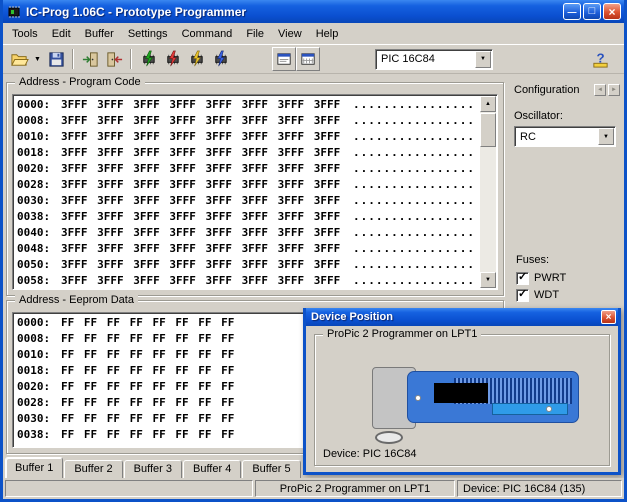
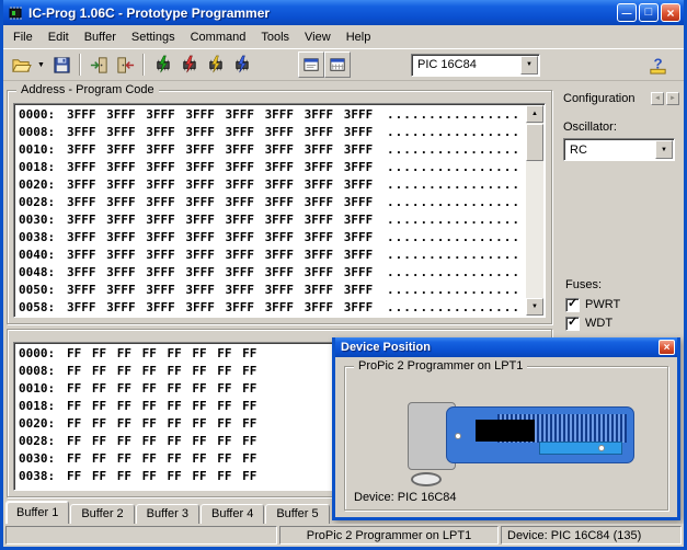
  IC-Prog 1.06C - Prototype Programmer
  —
  □
  ×
- Tools
+ File
  Edit
  Buffer
  Settings
  Command
- File
+ Tools
  View
  Help
  PIC 16C84
  ?
  Address - Program Code
  0000:
  3FFF 3FFF 3FFF 3FFF 3FFF 3FFF 3FFF 3FFF
  ................
  0008:
  3FFF 3FFF 3FFF 3FFF 3FFF 3FFF 3FFF 3FFF
  ................
  0010:
  3FFF 3FFF 3FFF 3FFF 3FFF 3FFF 3FFF 3FFF
  ................
  0018:
  3FFF 3FFF 3FFF 3FFF 3FFF 3FFF 3FFF 3FFF
  ................
  0020:
  3FFF 3FFF 3FFF 3FFF 3FFF 3FFF 3FFF 3FFF
  ................
  0028:
  3FFF 3FFF 3FFF 3FFF 3FFF 3FFF 3FFF 3FFF
  ................
  0030:
  3FFF 3FFF 3FFF 3FFF 3FFF 3FFF 3FFF 3FFF
  ................
  0038:
  3FFF 3FFF 3FFF 3FFF 3FFF 3FFF 3FFF 3FFF
  ................
  0040:
  3FFF 3FFF 3FFF 3FFF 3FFF 3FFF 3FFF 3FFF
  ................
  0048:
  3FFF 3FFF 3FFF 3FFF 3FFF 3FFF 3FFF 3FFF
  ................
  0050:
  3FFF 3FFF 3FFF 3FFF 3FFF 3FFF 3FFF 3FFF
  ................
  0058:
  3FFF 3FFF 3FFF 3FFF 3FFF 3FFF 3FFF 3FFF
  ................
- Address - Eeprom Data
  0000:
  FF FF FF FF FF FF FF FF
  0008:
  FF FF FF FF FF FF FF FF
  0010:
  FF FF FF FF FF FF FF FF
  0018:
  FF FF FF FF FF FF FF FF
  0020:
  FF FF FF FF FF FF FF FF
  0028:
  FF FF FF FF FF FF FF FF
  0030:
  FF FF FF FF FF FF FF FF
  0038:
  FF FF FF FF FF FF FF FF
  Configuration
  Oscillator:
  RC
  Fuses:
  ✓
  PWRT
  ✓
  WDT
  Device Position
  ×
  ProPic 2 Programmer on LPT1
  Device: PIC 16C84
  Buffer 1
  Buffer 2
  Buffer 3
  Buffer 4
  Buffer 5
  ProPic 2 Programmer on LPT1
  Device: PIC 16C84 (135)
